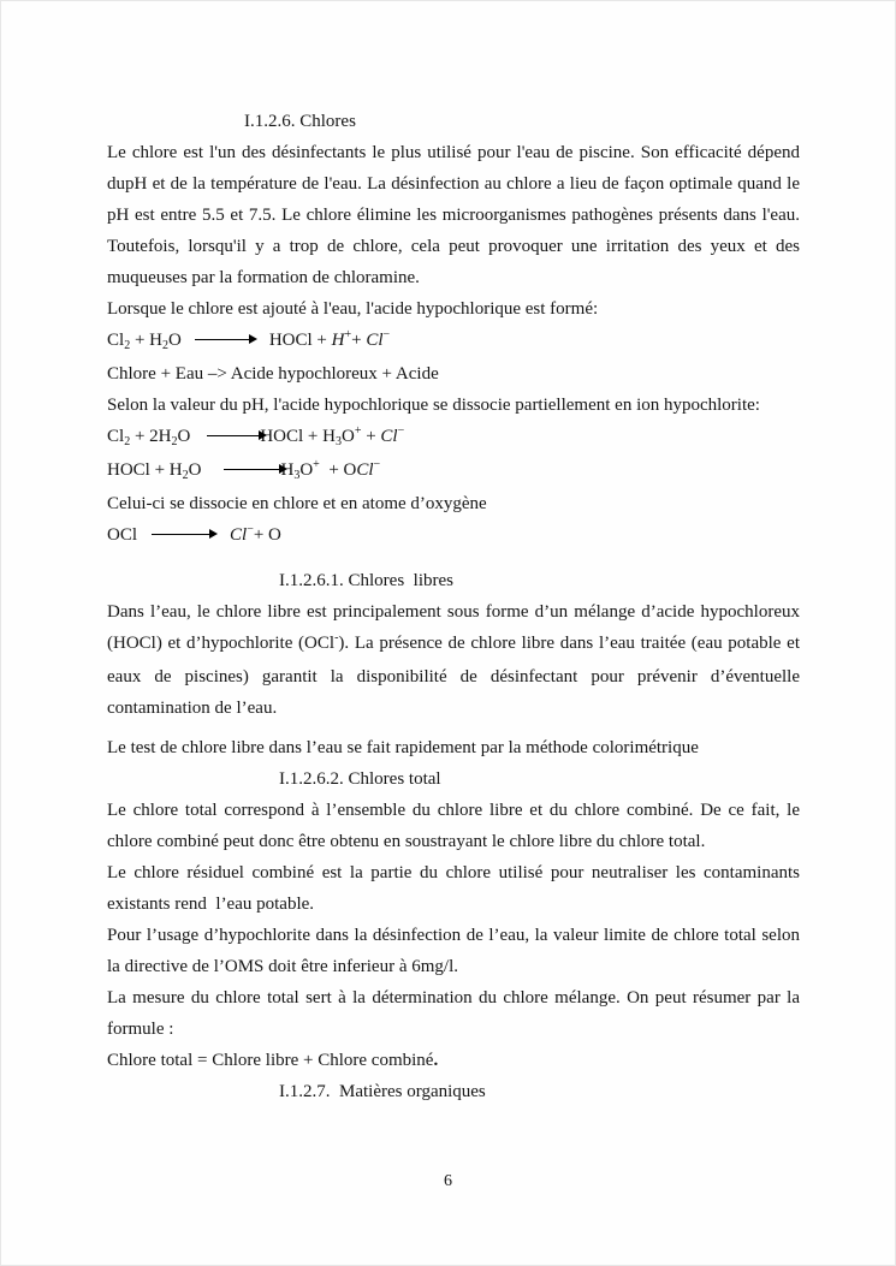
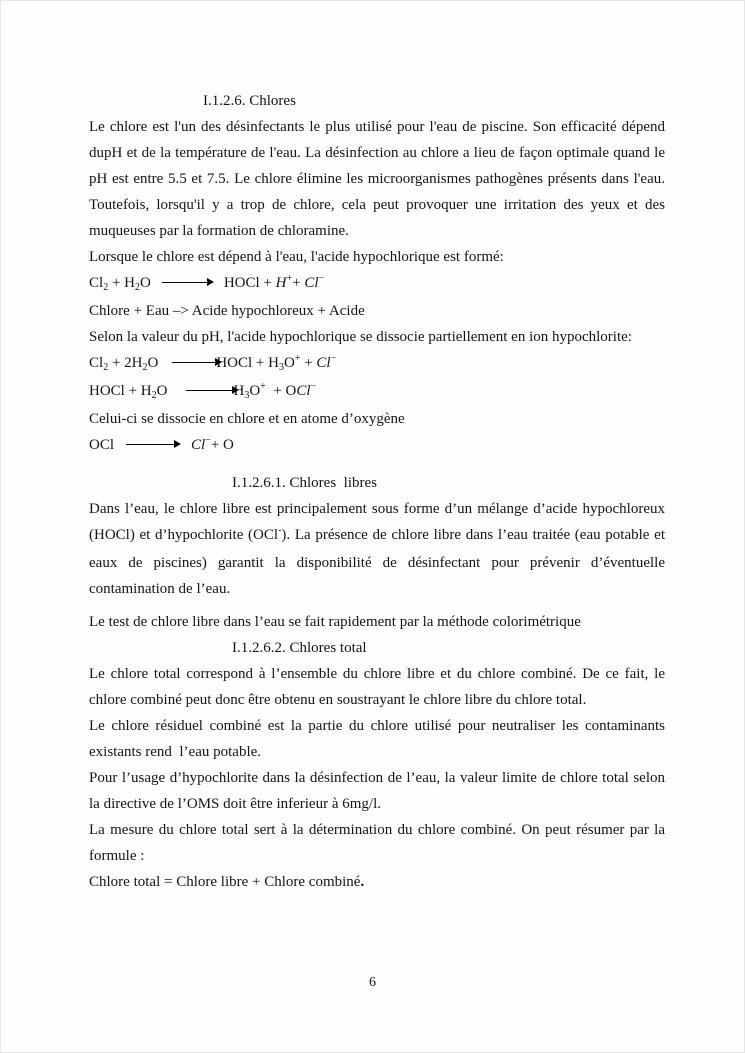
  I.1.2.6. Chlores
  Le chlore est l'un des désinfectants le plus utilisé pour l'eau de piscine. Son efficacité dépend dupH et de la température de l'eau. La désinfection au chlore a lieu de façon optimale quand le pH est entre 5.5 et 7.5. Le chlore élimine les microorganismes pathogènes présents dans l'eau. Toutefois, lorsqu'il y a trop de chlore, cela peut provoquer une irritation des yeux et des muqueuses par la formation de chloramine.
- Lorsque le chlore est ajouté à l'eau, l'acide hypochlorique est formé:
+ Lorsque le chlore est dépend à l'eau, l'acide hypochlorique est formé:
  Cl2 + H2O HOCl + H++ Cl−
  Chlore + Eau –> Acide hypochloreux + Acide
  Selon la valeur du pH, l'acide hypochlorique se dissocie partiellement en ion hypochlorite:
  Cl2 + 2H2O OCl + H3O+ + Cl−
  HOCl + H2O 3O+ + OCl−
  Celui-ci se dissocie en chlore et en atome d’oxygène
  OCl Cl−+ O
  I.1.2.6.1. Chlores libres
  Dans l’eau, le chlore libre est principalement sous forme d’un mélange d’acide hypochloreux (HOCl) et d’hypochlorite (OCl-). La présence de chlore libre dans l’eau traitée (eau potable et eaux de piscines) garantit la disponibilité de désinfectant pour prévenir d’éventuelle contamination de l’eau.
  Le test de chlore libre dans l’eau se fait rapidement par la méthode colorimétrique
  I.1.2.6.2. Chlores total
  Le chlore total correspond à l’ensemble du chlore libre et du chlore combiné. De ce fait, le chlore combiné peut donc être obtenu en soustrayant le chlore libre du chlore total.
  Le chlore résiduel combiné est la partie du chlore utilisé pour neutraliser les contaminants existants rend l’eau potable.
  Pour l’usage d’hypochlorite dans la désinfection de l’eau, la valeur limite de chlore total selon la directive de l’OMS doit être inferieur à 6mg/l.
- La mesure du chlore total sert à la détermination du chlore mélange. On peut résumer par la formule :
+ La mesure du chlore total sert à la détermination du chlore combiné. On peut résumer par la formule :
  Chlore total = Chlore libre + Chlore combiné.
- I.1.2.7. Matières organiques
  6
